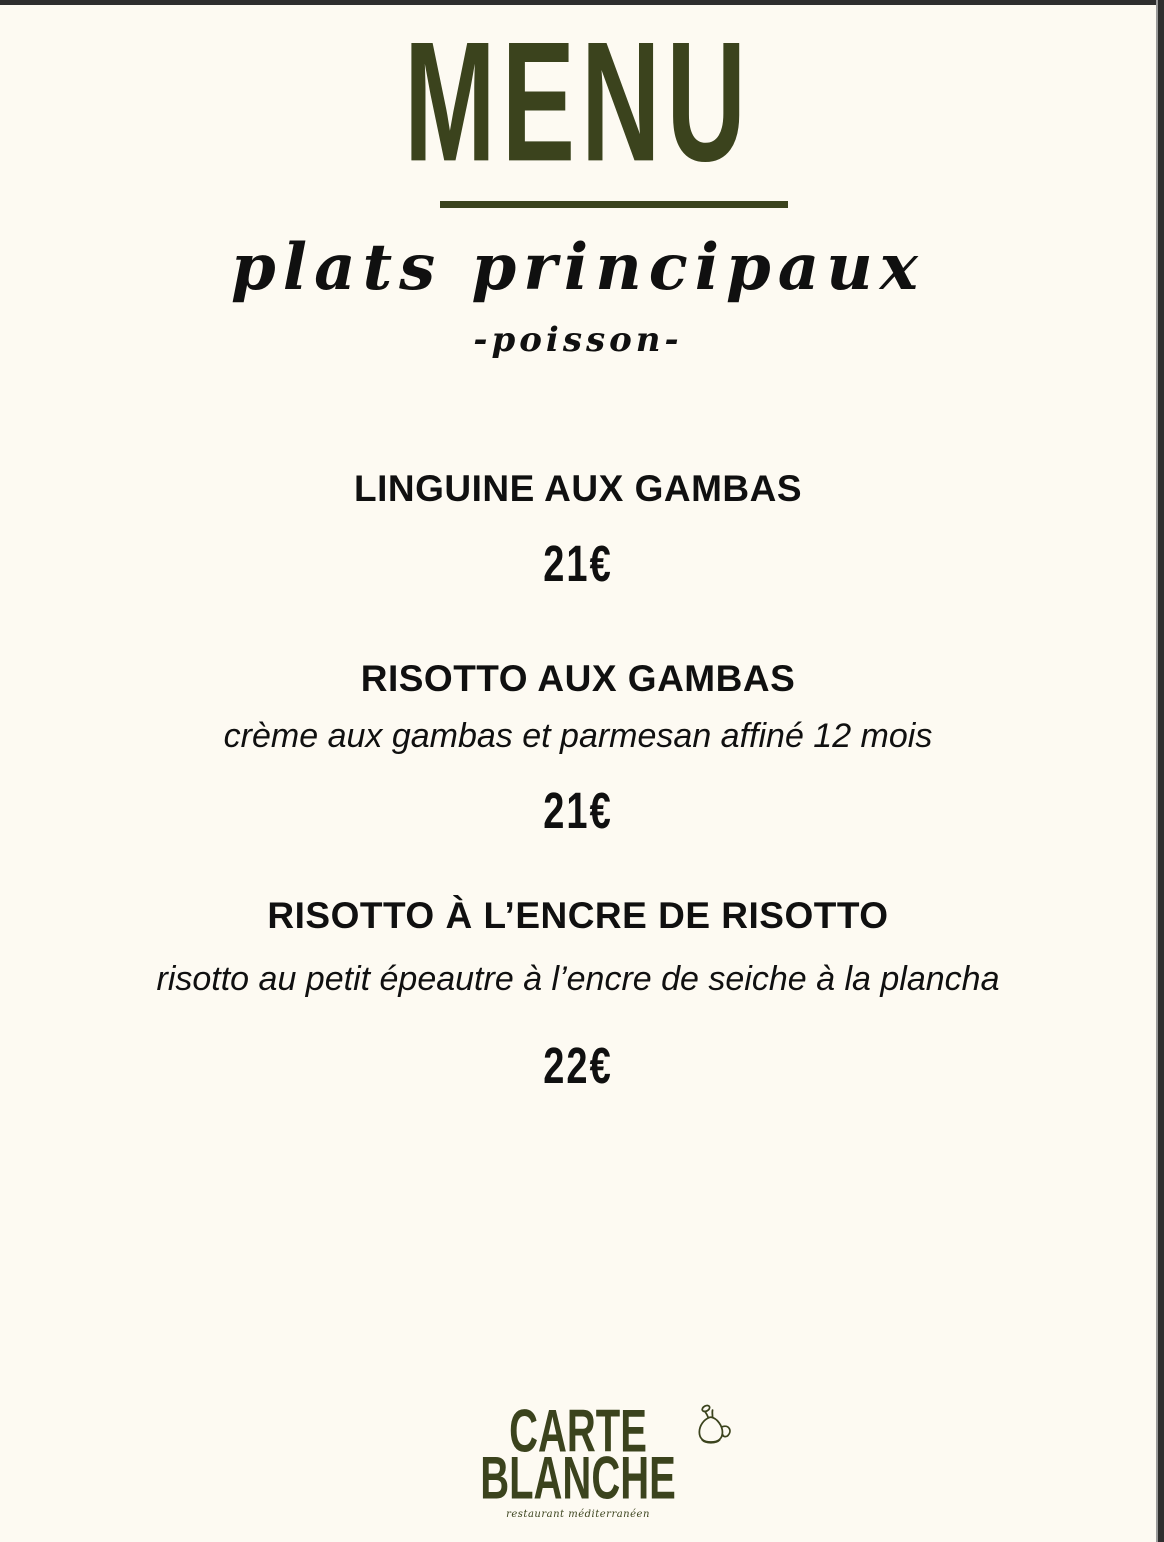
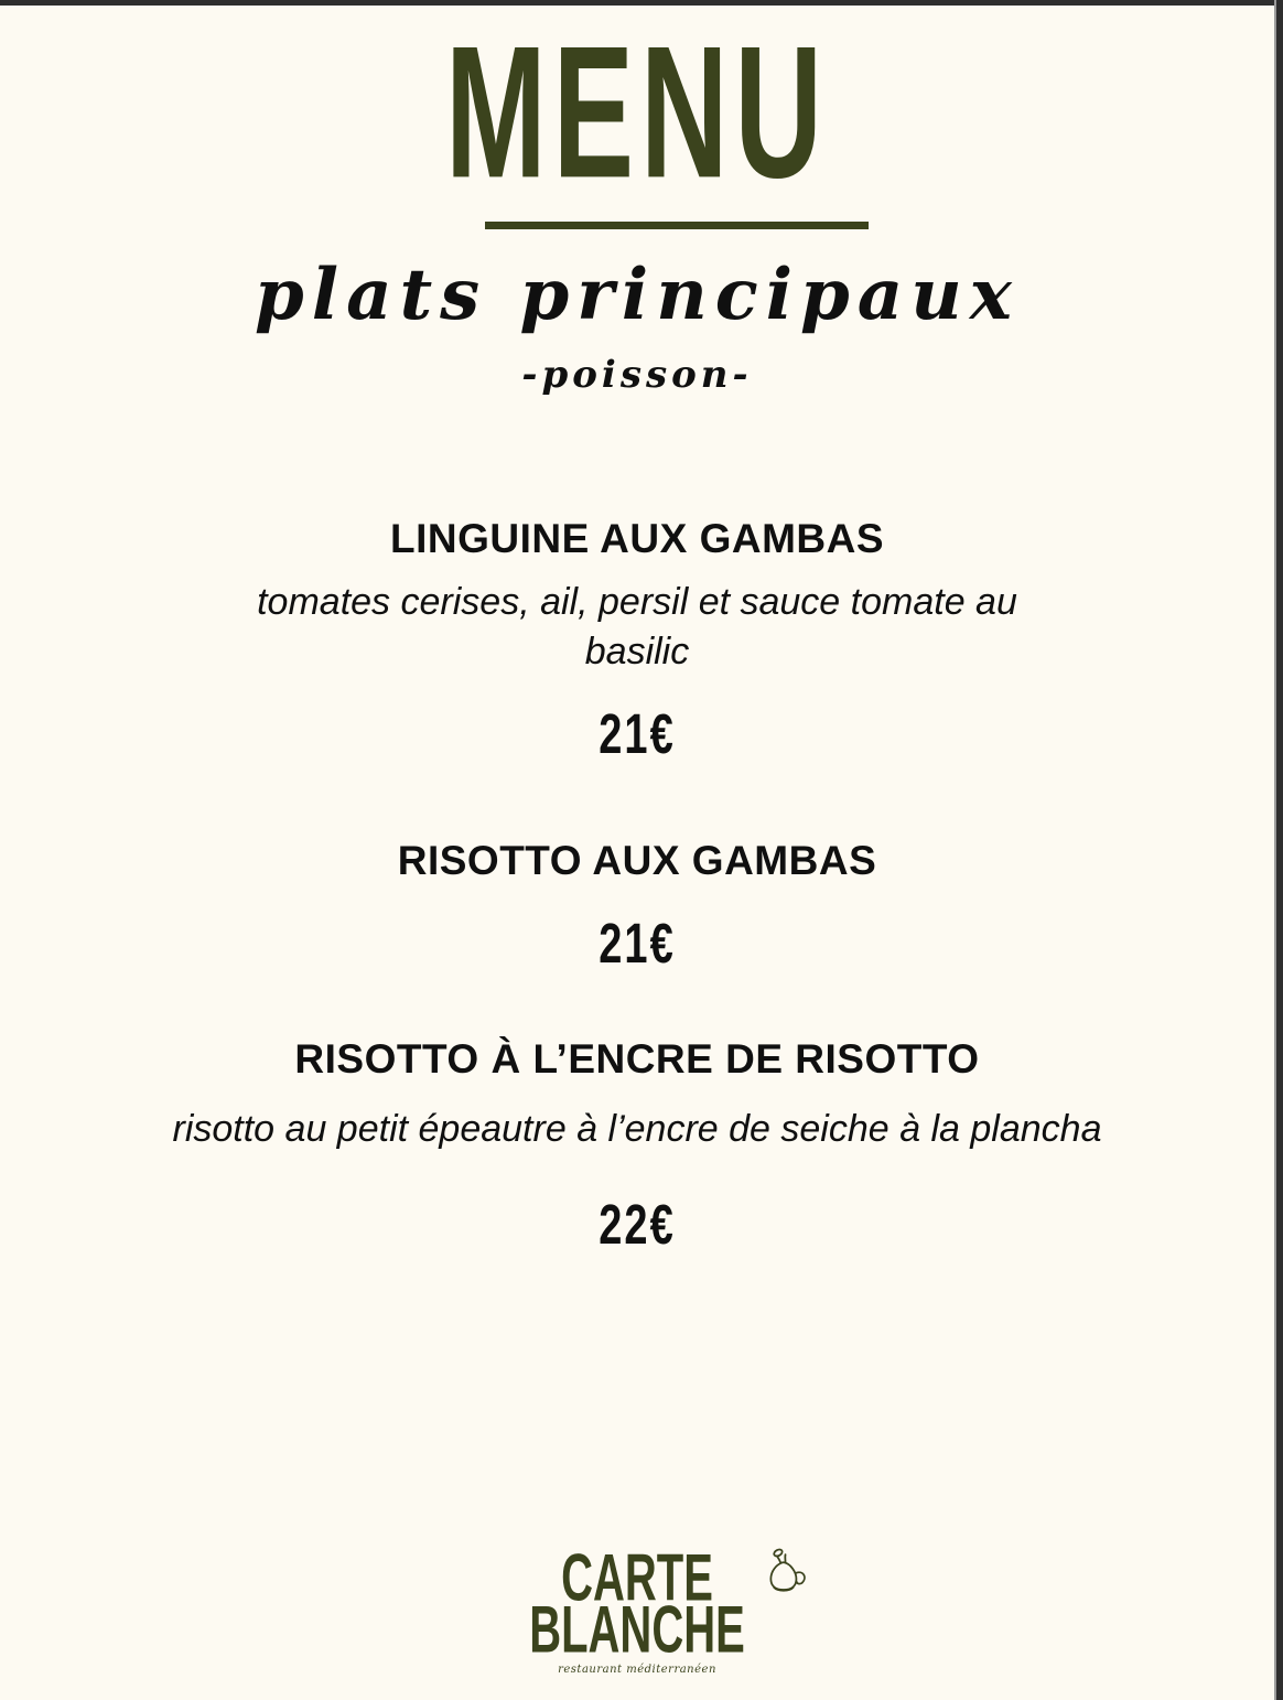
  MENU
  plats principaux
  -poisson-
  LINGUINE AUX GAMBAS
+ tomates cerises, ail, persil et sauce tomate au basilic
  21€
  RISOTTO AUX GAMBAS
- crème aux gambas et parmesan affiné 12 mois
  21€
  RISOTTO À L’ENCRE DE RISOTTO
  risotto au petit épeautre à l’encre de seiche à la plancha
  22€
  CARTE
  BLANCHE
  restaurant méditerranéen
